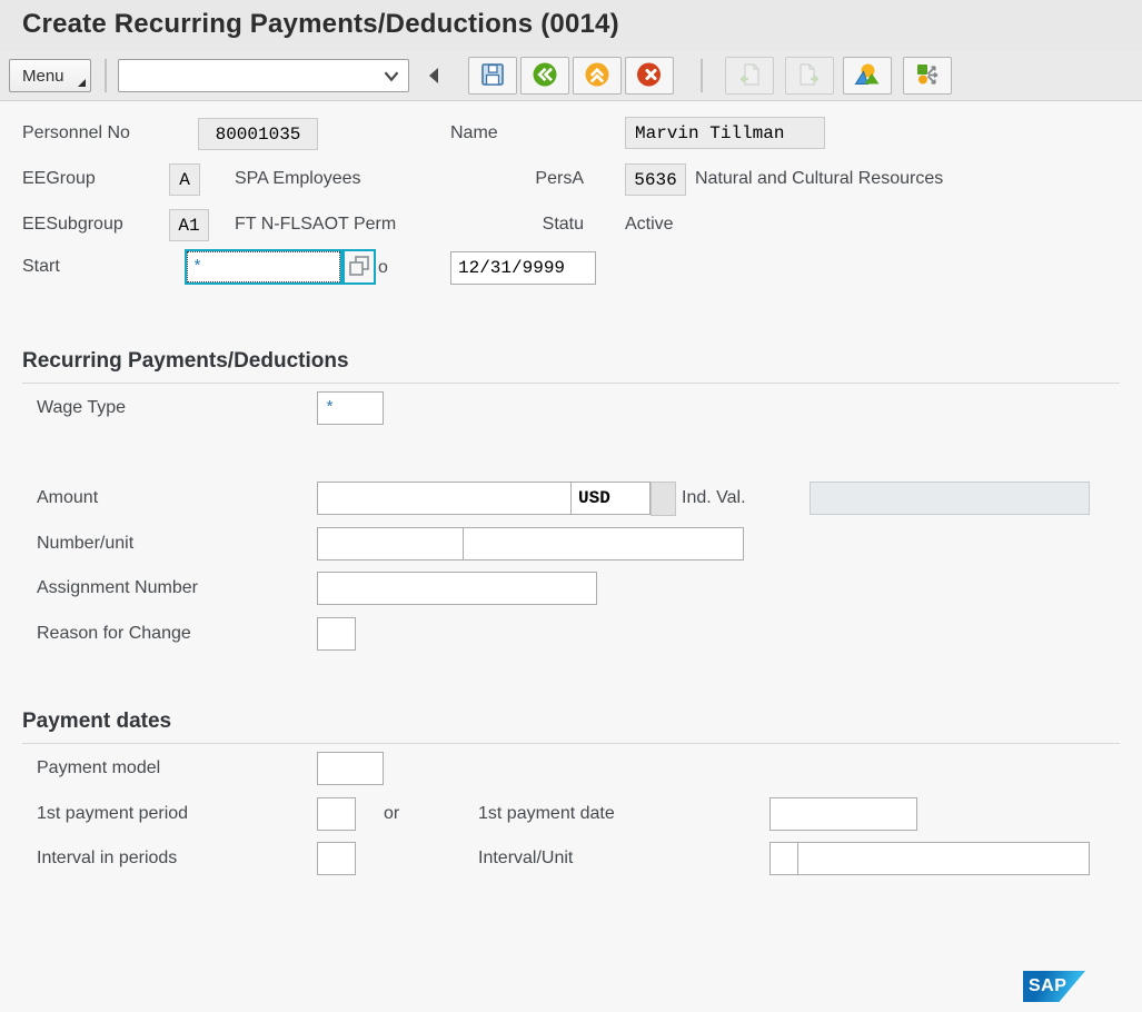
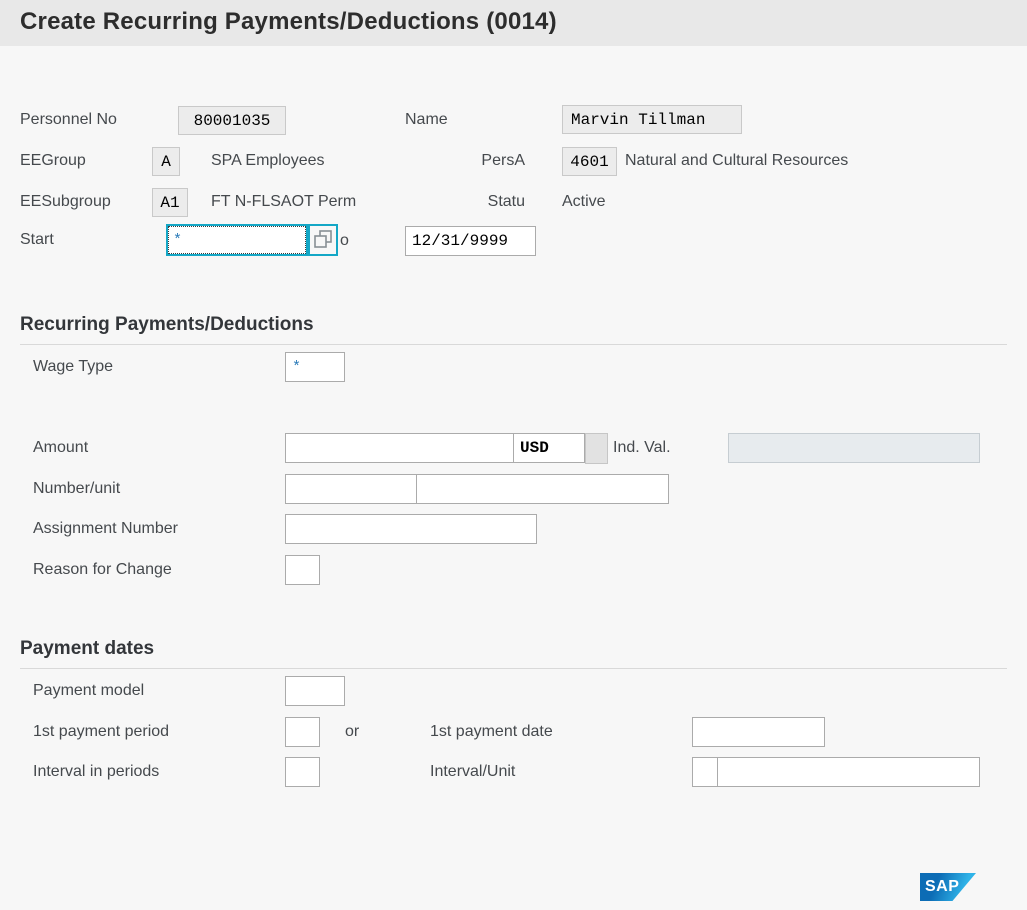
  Create Recurring Payments/Deductions (0014)
- Menu
  Personnel No
  80001035
  Name
  Marvin Tillman
  EEGroup
  A
  SPA Employees
  PersA
- 5636
+ 4601
  Natural and Cultural Resources
  EESubgroup
  A1
  FT N-FLSAOT Perm
  Statu
  Active
  Start
  *
  o
  12/31/9999
  Recurring Payments/Deductions
  Wage Type
  *
  Amount
  USD
  Ind. Val.
  Number/unit
  Assignment Number
  Reason for Change
  Payment dates
  Payment model
  1st payment period
  or
  1st payment date
  Interval in periods
  Interval/Unit
  SAP
